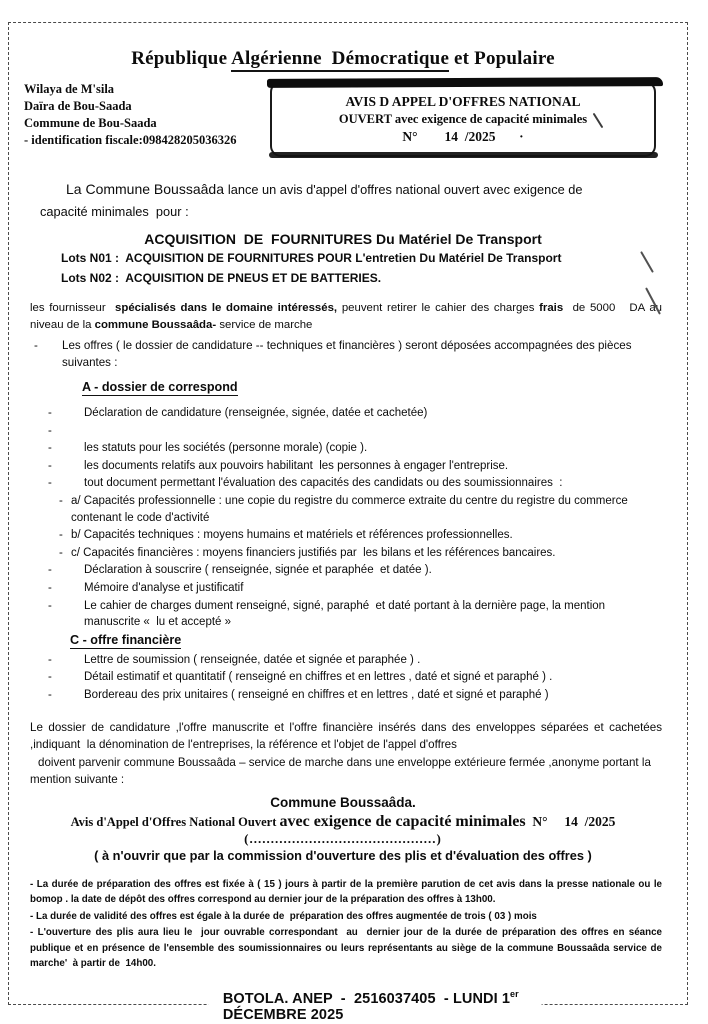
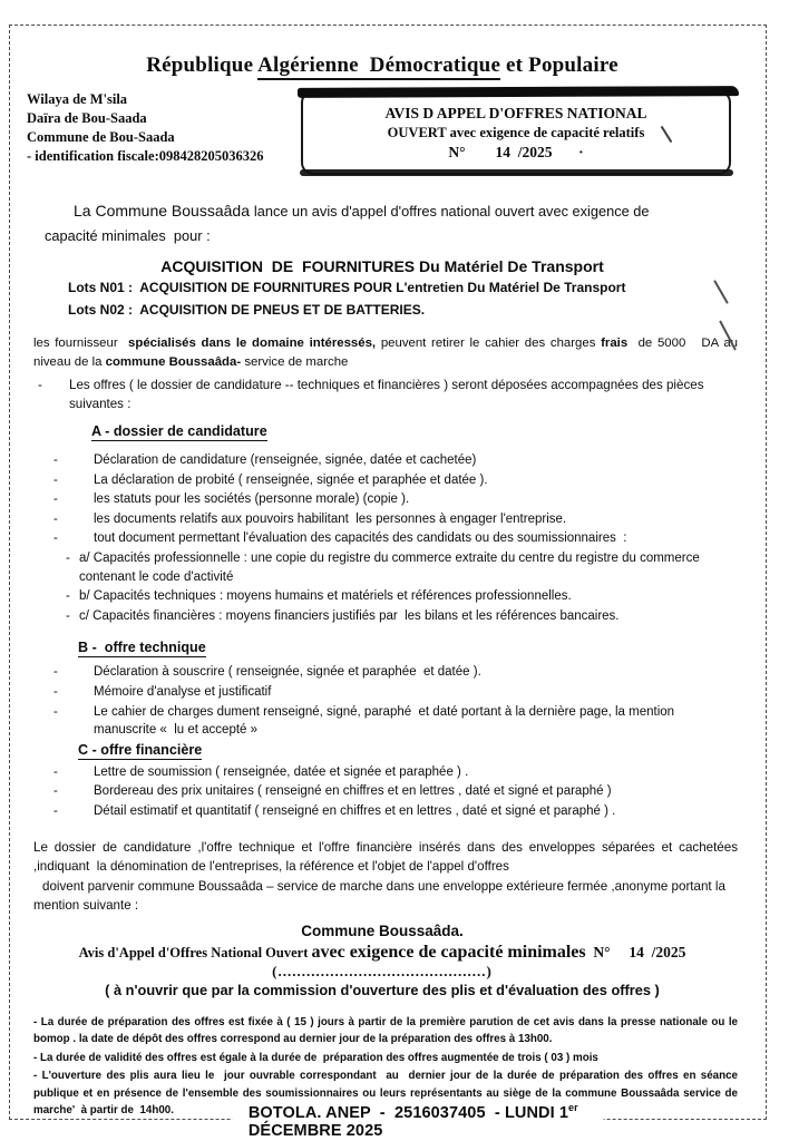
  République Algérienne Démocratique et Populaire
  Wilaya de M'sila
  Daïra de Bou-Saada
  Commune de Bou-Saada
  - identification fiscale:098428205036326
  AVIS D APPEL D'OFFRES NATIONAL
- OUVERT avec exigence de capacité minimales
+ OUVERT avec exigence de capacité relatifs
  N° 14 /2025 ·
  La Commune Boussaâda lance un avis d'appel d'offres national ouvert avec exigence de capacité minimales pour :
  ACQUISITION DE FOURNITURES Du Matériel De Transport
  Lots N01 : ACQUISITION DE FOURNITURES POUR L'entretien Du Matériel De Transport
  Lots N02 : ACQUISITION DE PNEUS ET DE BATTERIES.
  les fournisseur spécialisés dans le domaine intéressés, peuvent retirer le cahier des charges frais de 5000 DA au niveau de la commune Boussaâda- service de marche
  -
  Les offres ( le dossier de candidature -- techniques et financières ) seront déposées accompagnées des pièces suivantes :
- A - dossier de correspond
+ A - dossier de candidature
  -
  Déclaration de candidature (renseignée, signée, datée et cachetée)
  -
+ La déclaration de probité ( renseignée, signée et paraphée et datée ).
  -
  les statuts pour les sociétés (personne morale) (copie ).
  -
  les documents relatifs aux pouvoirs habilitant les personnes à engager l'entreprise.
  -
  tout document permettant l'évaluation des capacités des candidats ou des soumissionnaires :
  -
  a/ Capacités professionnelle : une copie du registre du commerce extraite du centre du registre du commerce contenant le code d'activité
  -
  b/ Capacités techniques : moyens humains et matériels et références professionnelles.
  -
  c/ Capacités financières : moyens financiers justifiés par les bilans et les références bancaires.
+ B - offre technique
  -
  Déclaration à souscrire ( renseignée, signée et paraphée et datée ).
  -
  Mémoire d'analyse et justificatif
  -
  Le cahier de charges dument renseigné, signé, paraphé et daté portant à la dernière page, la mention manuscrite « lu et accepté »
  C - offre financière
  -
  Lettre de soumission ( renseignée, datée et signée et paraphée ) .
  -
- Détail estimatif et quantitatif ( renseigné en chiffres et en lettres , daté et signé et paraphé ) .
+ Bordereau des prix unitaires ( renseigné en chiffres et en lettres , daté et signé et paraphé )
  -
- Bordereau des prix unitaires ( renseigné en chiffres et en lettres , daté et signé et paraphé )
+ Détail estimatif et quantitatif ( renseigné en chiffres et en lettres , daté et signé et paraphé ) .
- Le dossier de candidature ,l'offre manuscrite et l'offre financière insérés dans des enveloppes séparées et cachetées ,indiquant la dénomination de l'entreprises, la référence et l'objet de l'appel d'offres
+ Le dossier de candidature ,l'offre technique et l'offre financière insérés dans des enveloppes séparées et cachetées ,indiquant la dénomination de l'entreprises, la référence et l'objet de l'appel d'offres
  doivent parvenir commune Boussaâda – service de marche dans une enveloppe extérieure fermée ,anonyme portant la mention suivante :
  Commune Boussaâda.
  Avis d'Appel d'Offres National Ouvert avec exigence de capacité minimales N° 14 /2025
  (............................................)
  ( à n'ouvrir que par la commission d'ouverture des plis et d'évaluation des offres )
  - La durée de préparation des offres est fixée à ( 15 ) jours à partir de la première parution de cet avis dans la presse nationale ou le bomop . la date de dépôt des offres correspond au dernier jour de la préparation des offres à 13h00.
  - La durée de validité des offres est égale à la durée de préparation des offres augmentée de trois ( 03 ) mois
  - L'ouverture des plis aura lieu le jour ouvrable correspondant au dernier jour de la durée de préparation des offres en séance publique et en présence de l'ensemble des soumissionnaires ou leurs représentants au siège de la commune Boussaâda service de marche' à partir de 14h00.
  BOTOLA. ANEP - 2516037405 - LUNDI 1er DÉCEMBRE 2025
